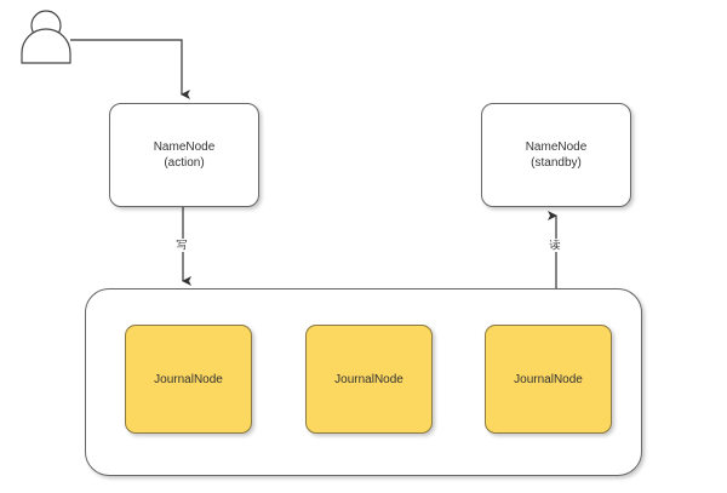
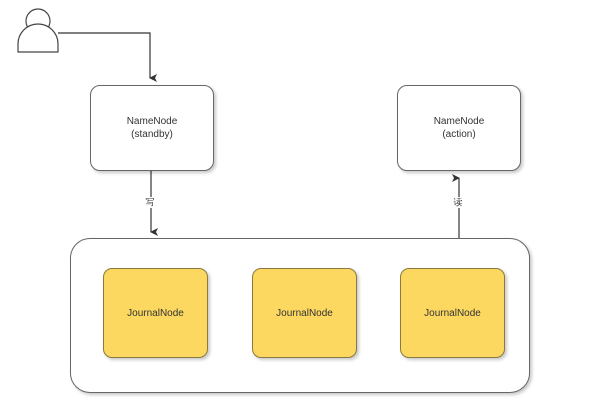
  NameNode
- (action)
+ (standby)
  NameNode
- (standby)
+ (action)
  写
  读
  JournalNode
  JournalNode
  JournalNode
